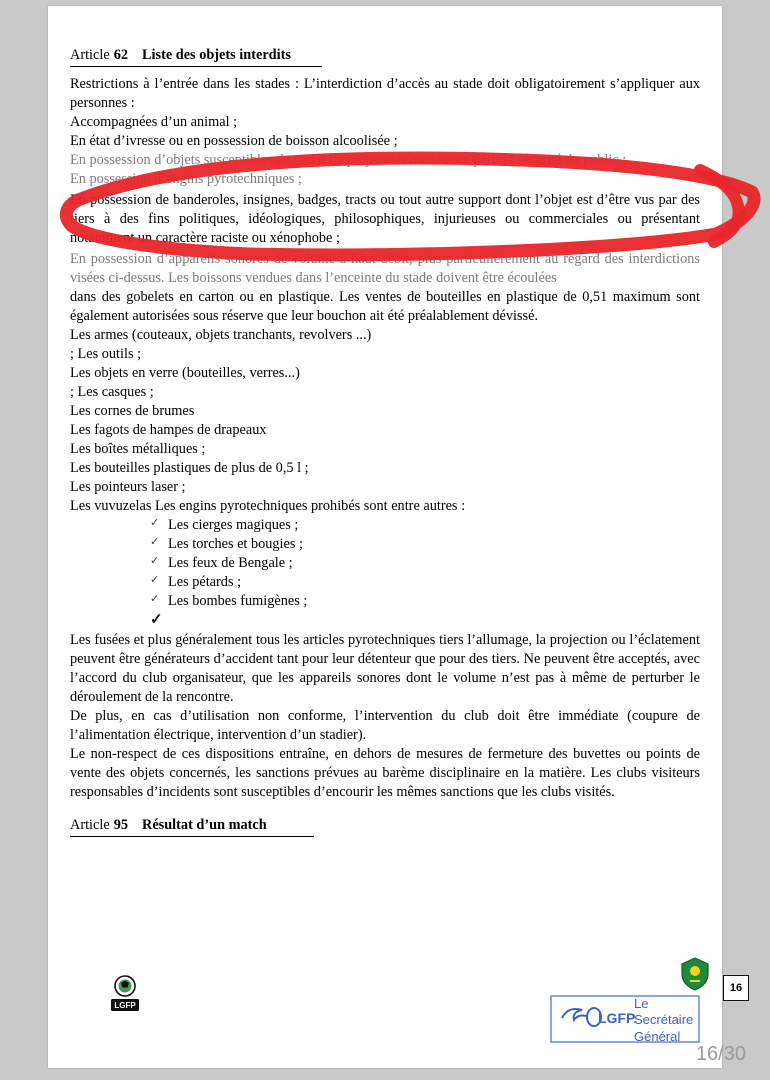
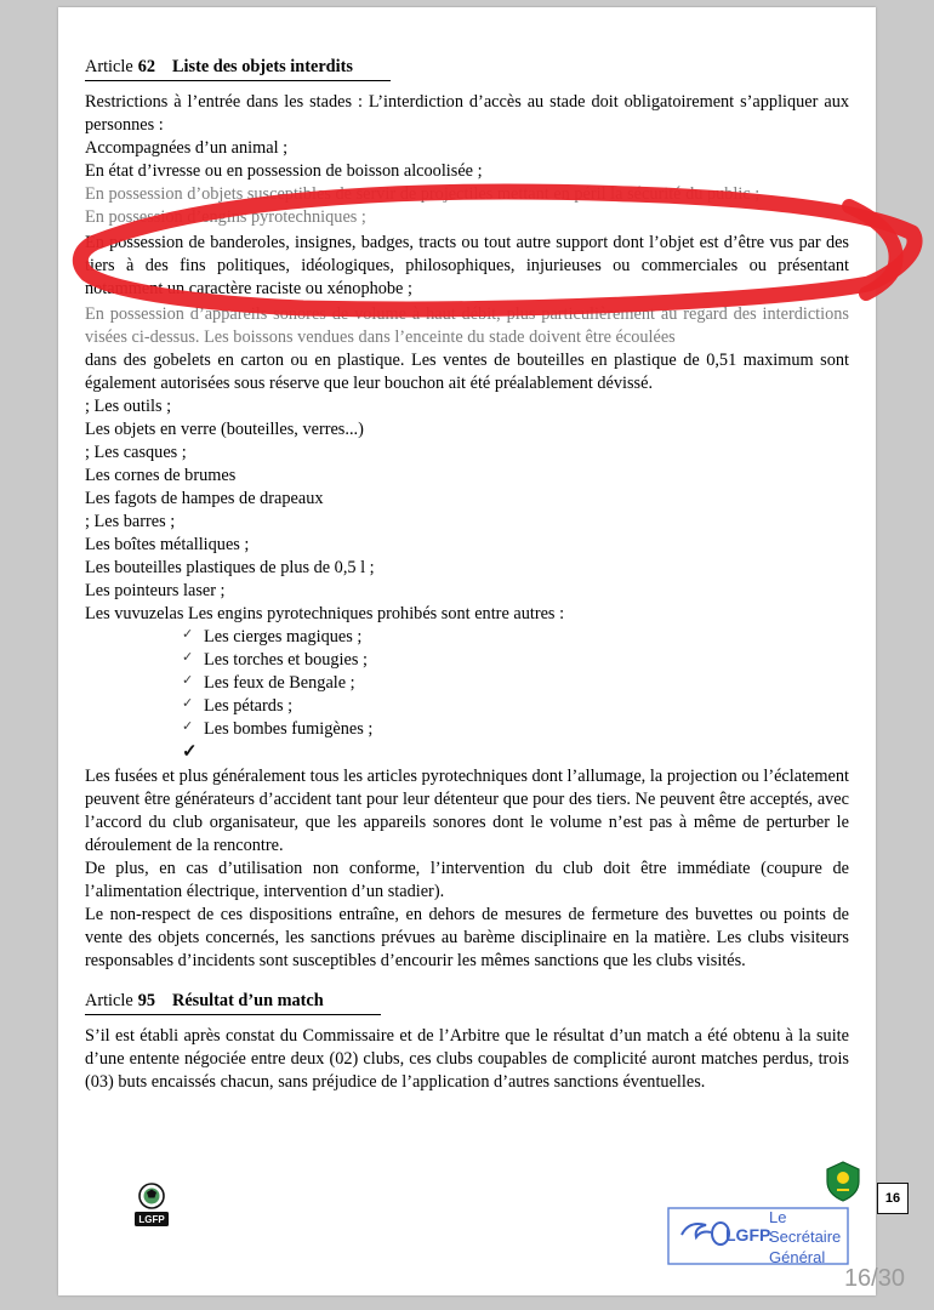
  Article
  62
  Liste des objets interdits
  Restrictions à l’entrée dans les stades : L’interdiction d’accès au stade doit obligatoirement s’appliquer aux personnes :
  Accompagnées d’un animal ;
  En état d’ivresse ou en possession de boisson alcoolisée ;
  ossession de banderoles, insignes, badges, tracts ou tout autre support dont l’objet est d’être vus par des iers à des fins politiques, idéologiques, philosophiques, injurieuses ou commerciales ou présentant no un caractère raciste ou xénophobe ;
  En possession d’appareilsulièrement au regard des interdictions visées ci-dessus. Les boissons vendues dans l’enceinte du stade doivent être écoulées
  dans des gobelets en carton ou en plastique. Les ventes de bouteilles en plastique de 0,51 maximum sont également autorisées sous réserve que leur bouchon ait été préalablement dévissé.
- Les armes (couteaux, objets tranchants, revolvers ...)
  ; Les outils ;
  Les objets en verre (bouteilles, verres...)
  ; Les casques ;
  Les cornes de brumes
  Les fagots de hampes de drapeaux
+ ; Les barres ;
  Les boîtes métalliques ;
  Les bouteilles plastiques de plus de 0,5 l ;
  Les pointeurs laser ;
  Les vuvuzelas Les engins pyrotechniques prohibés sont entre autres :
  ✓
  Les cierges magiques ;
  ✓
  Les torches et bougies ;
  ✓
  Les feux de Bengale ;
  ✓
  Les pétards ;
  ✓
  Les bombes fumigènes ;
  ✓
- Les fusées et plus généralement tous les articles pyrotechniques tiers l’allumage, la projection ou l’éclatement peuvent être générateurs d’accident tant pour leur détenteur que pour des tiers. Ne peuvent être acceptés, avec l’accord du club organisateur, que les appareils sonores dont le volume n’est pas à même de perturber le déroulement de la rencontre.
+ Les fusées et plus généralement tous les articles pyrotechniques dont l’allumage, la projection ou l’éclatement peuvent être générateurs d’accident tant pour leur détenteur que pour des tiers. Ne peuvent être acceptés, avec l’accord du club organisateur, que les appareils sonores dont le volume n’est pas à même de perturber le déroulement de la rencontre.
  De plus, en cas d’utilisation non conforme, l’intervention du club doit être immédiate (coupure de l’alimentation électrique, intervention d’un stadier).
  Le non-respect de ces dispositions entraîne, en dehors de mesures de fermeture des buvettes ou points de vente des objets concernés, les sanctions prévues au barème disciplinaire en la matière. Les clubs visiteurs responsables d’incidents sont susceptibles d’encourir les mêmes sanctions que les clubs visités.
  Article
  95
  Résultat d’un match
+ S’il est établi après constat du Commissaire et de l’Arbitre que le résultat d’un match a été obtenu à la suite d’une entente négociée entre deux (02) clubs, ces clubs coupables de complicité auront matches perdus, trois (03) buts encaissés chacun, sans préjudice de l’application d’autres sanctions éventuelles.
  LGFP
  LGFP.
  Le
  Secrétaire
  Général
  16
  16/30
